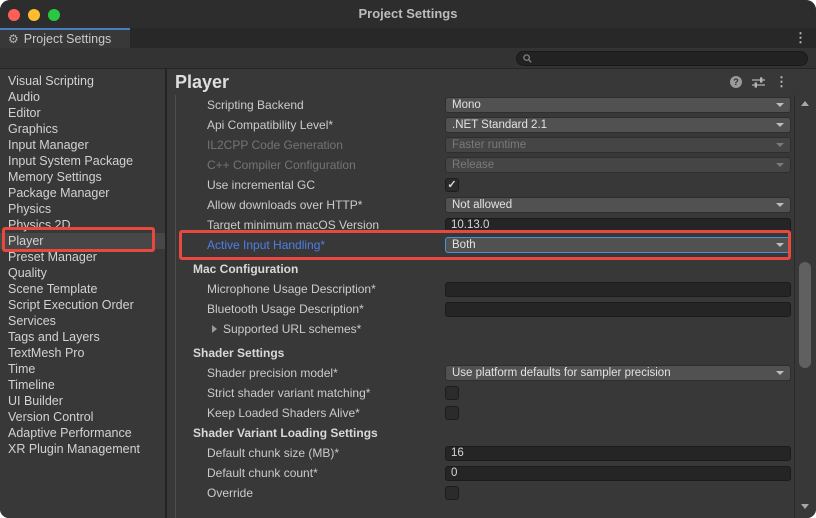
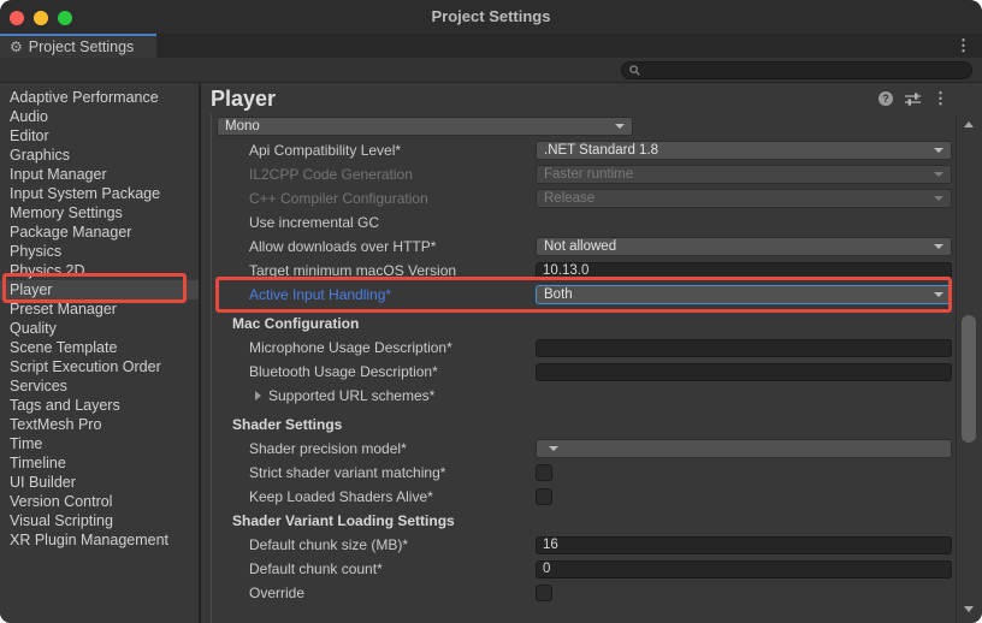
  Project Settings
  ⚙
  Project Settings
  ⋮
- Visual Scripting
+ Adaptive Performance
  Audio
  Editor
  Graphics
  Input Manager
  Input System Package
  Memory Settings
  Package Manager
  Physics
  Physics 2D
  Player
  Preset Manager
  Quality
  Scene Template
  Script Execution Order
  Services
  Tags and Layers
  TextMesh Pro
  Time
  Timeline
  UI Builder
  Version Control
- Adaptive Performance
+ Visual Scripting
  XR Plugin Management
  Player
  ?
  ⋮
- Scripting Backend
  Mono
  Api Compatibility Level*
- .NET Standard 2.1
+ .NET Standard 1.8
  IL2CPP Code Generation
  Faster runtime
  C++ Compiler Configuration
  Release
  Use incremental GC
- ✓
  Allow downloads over HTTP*
  Not allowed
  Target minimum macOS Version
  10.13.0
  Active Input Handling*
  Both
  Mac Configuration
  Microphone Usage Description*
  Bluetooth Usage Description*
  Supported URL schemes*
  Shader Settings
  Shader precision model*
- Use platform defaults for sampler precision
  Strict shader variant matching*
  Keep Loaded Shaders Alive*
  Shader Variant Loading Settings
  Default chunk size (MB)*
  16
  Default chunk count*
  0
  Override
